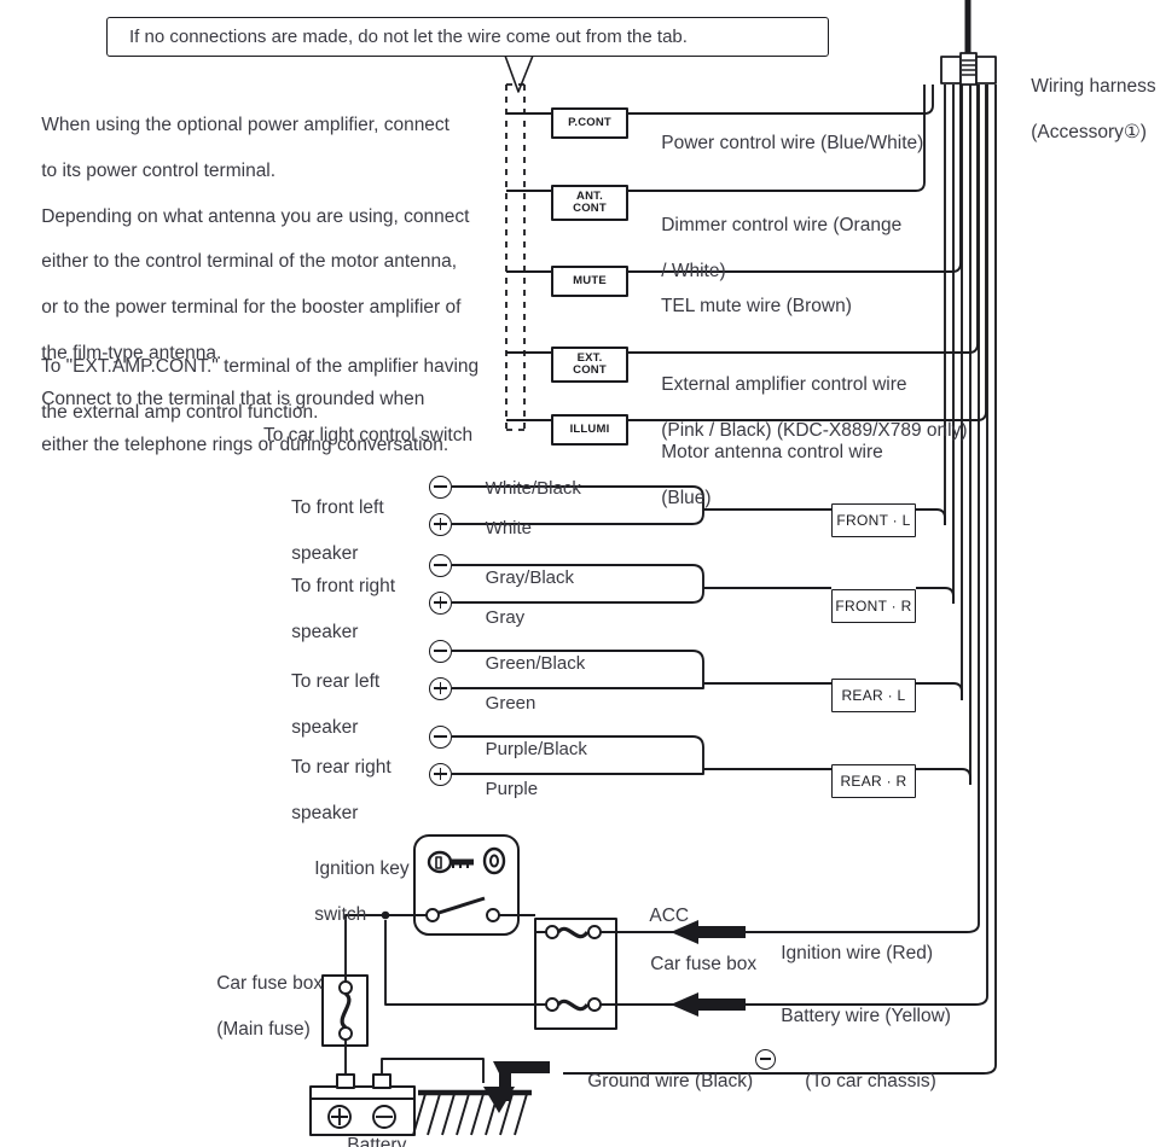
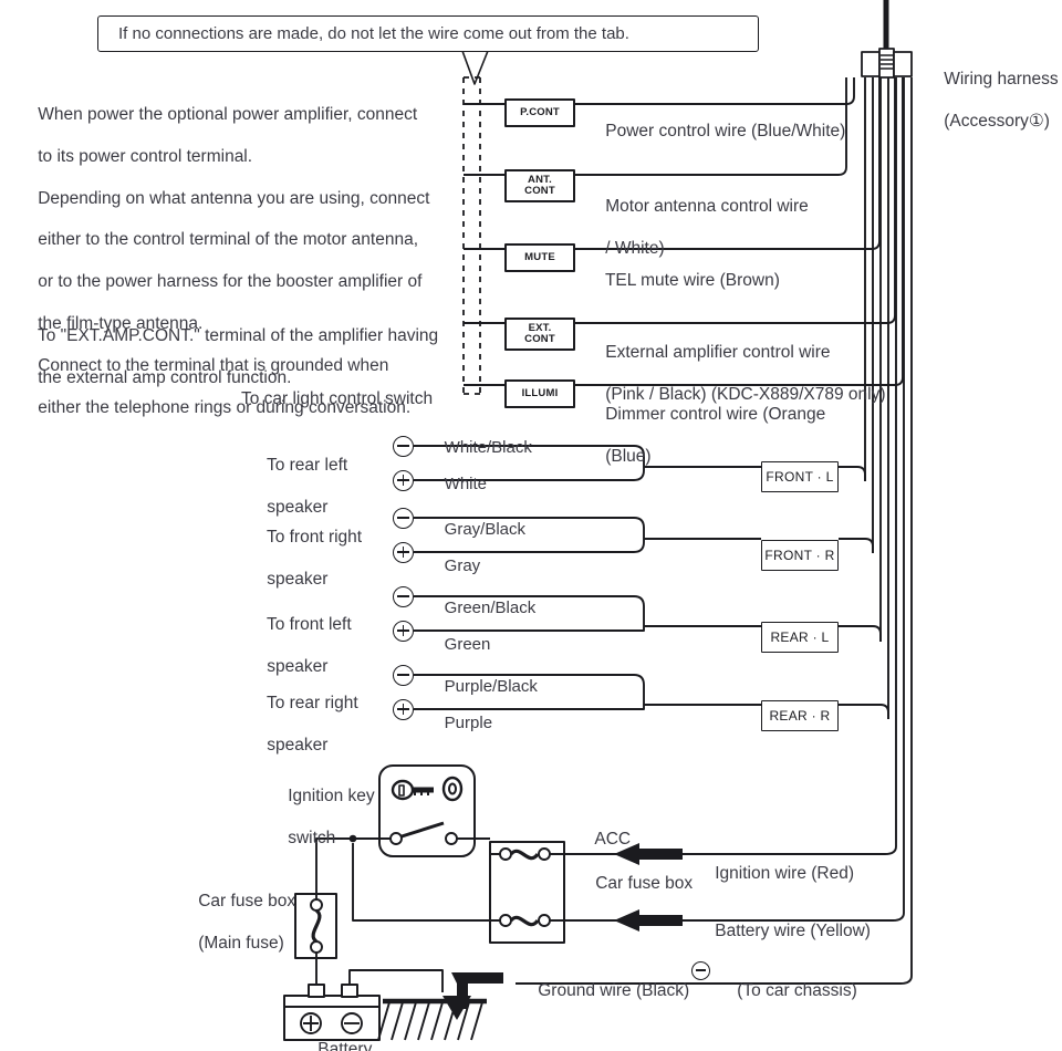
  If no connections are made, do not let the wire come out from the tab.
- When using the optional power amplifier, connect
+ When power the optional power amplifier, connect
  to its power control terminal.
  Depending on what antenna you are using, connect
  either to the control terminal of the motor antenna,
- or to the power terminal for the booster amplifier of
+ or to the power harness for the booster amplifier of
  the film-type antenna.
  Connect to the terminal that is grounded when
  either the telephone rings or during conversation.
  To "EXT.AMP.CONT." terminal of the amplifier having
  the external amp control function.
  To car light control switch
  Wiring harness
  (Accessory①)
  P.CONT
  ANT.
  CONT
  MUTE
  EXT.
  CONT
  ILLUMI
  Power control wire (Blue/White)
- Dimmer control wire (Orange
+ Motor antenna control wire
  / White)
  TEL mute wire (Brown)
  External amplifier control wire
  (Pink / Black) (KDC-X889/X789 only)
- Motor antenna control wire
+ Dimmer control wire (Orange
  (Blue)
- To front left
+ To rear left
  speaker
  White/Black
  White
  FRONT · L
  To front right
  speaker
  Gray/Black
  Gray
  FRONT · R
- To rear left
+ To front left
  speaker
  Green/Black
  Green
  REAR · L
  To rear right
  speaker
  Purple/Black
  Purple
  REAR · R
  Ignition key
  switch
  Car fuse box
  (Main fuse)
  Battery
  ACC
  Car fuse box
  Ignition wire (Red)
  Battery wire (Yellow)
  Ground wire (Black)
  (To car chassis)
